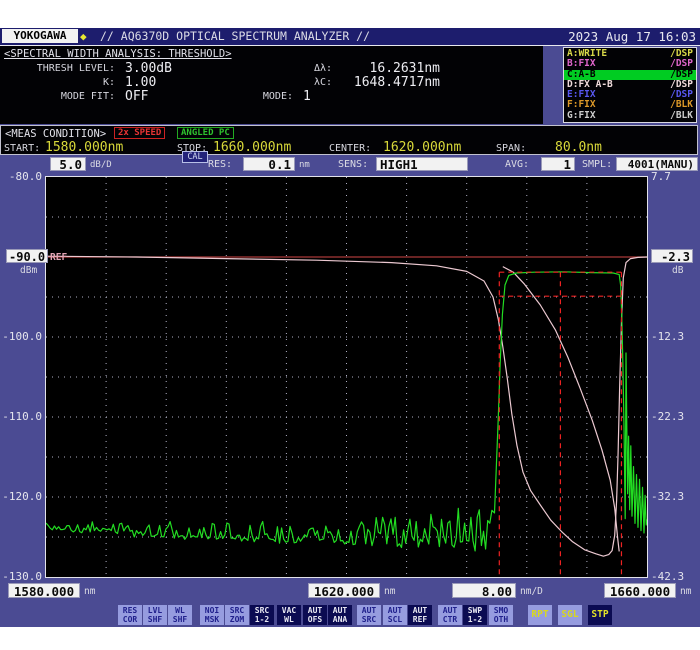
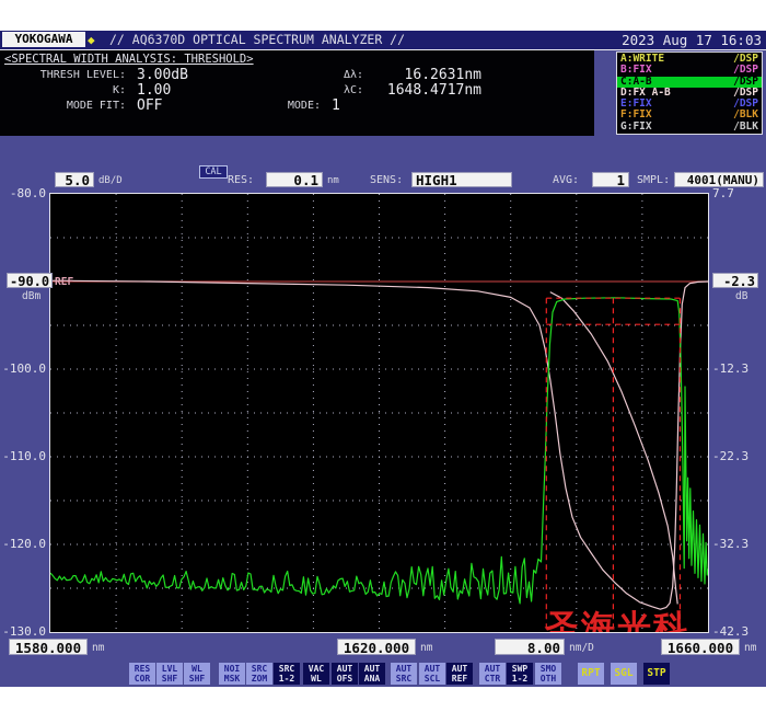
  YOKOGAWA
  ◆
  // AQ6370D OPTICAL SPECTRUM ANALYZER //
  2023 Aug 17 16:03
  <SPECTRAL WIDTH ANALYSIS: THRESHOLD>
  THRESH LEVEL:
  3.00dB
  Δλ:
  16.2631nm
  K:
  1.00
  λC:
  1648.4717nm
  MODE FIT:
  OFF
  MODE:
  1
  A:WRITE
  /DSP
  B:FIX
  /DSP
  C:A-B
  /DSP
  D:FX A-B
  /DSP
  E:FIX
  /DSP
  F:FIX
  /BLK
  G:FIX
  /BLK
- <MEAS CONDITION>
- 2x SPEED
- ANGLED PC
- START:
- 1580.000nm
- STOP:
- 1660.000nm
- CENTER:
- 1620.000nm
- SPAN:
- 80.0nm
  5.0
  dB/D
  CAL
  RES:
  0.1
  nm
  SENS:
  HIGH1
  AVG:
  1
  SMPL:
  4001(MANU)
  REF
+ 圣海光科
  -80.0
  -100.0
  -110.0
  -120.0
  -130.0
  7.7
  -12.3
  -22.3
  -32.3
  -42.3
  -90.0
  dBm
  -2.3
  dB
  1580.000
  nm
  1620.000
  nm
  8.00
  nm/D
  1660.000
  nm
  RES
  COR
  LVL
  SHF
  WL
  SHF
  NOI
  MSK
  SRC
  ZOM
  SRC
  1-2
  VAC
  WL
  AUT
  OFS
  AUT
  ANA
  AUT
  SRC
  AUT
  SCL
  AUT
  REF
  AUT
  CTR
  SWP
  1-2
  SMO
  OTH
  RPT
  SGL
  STP
